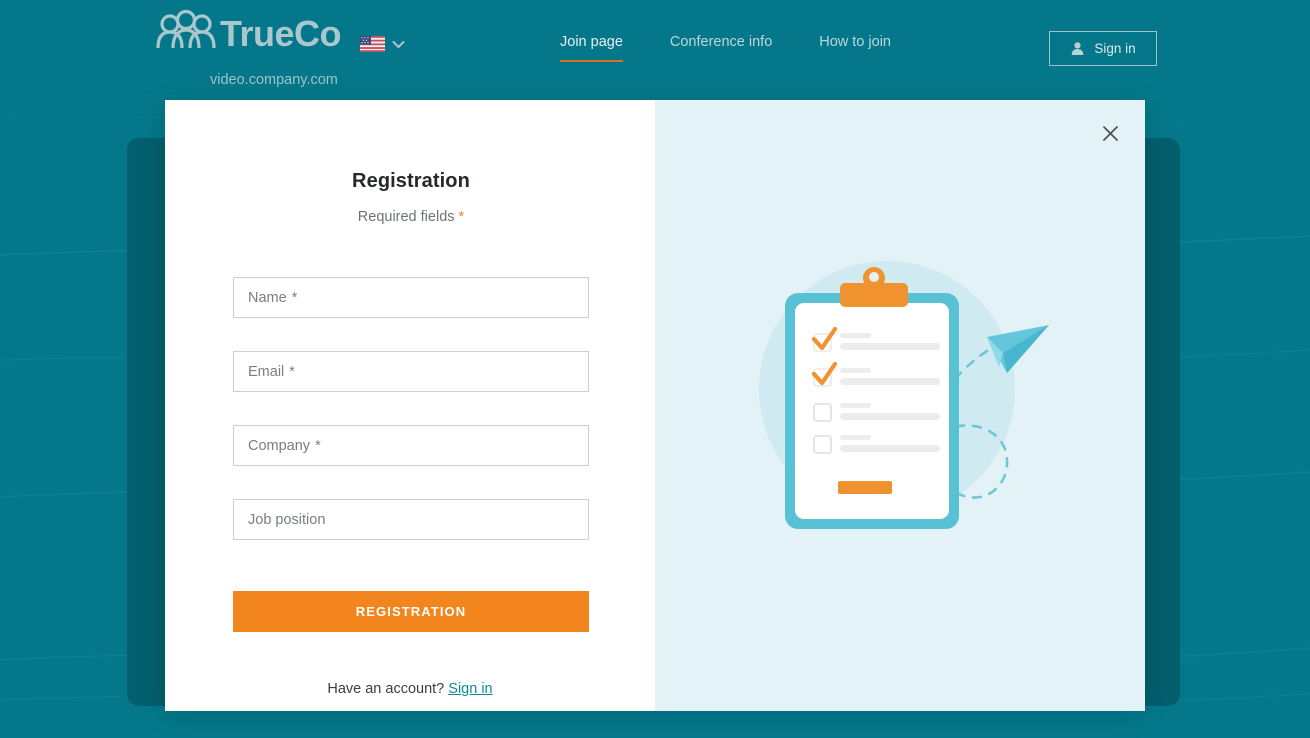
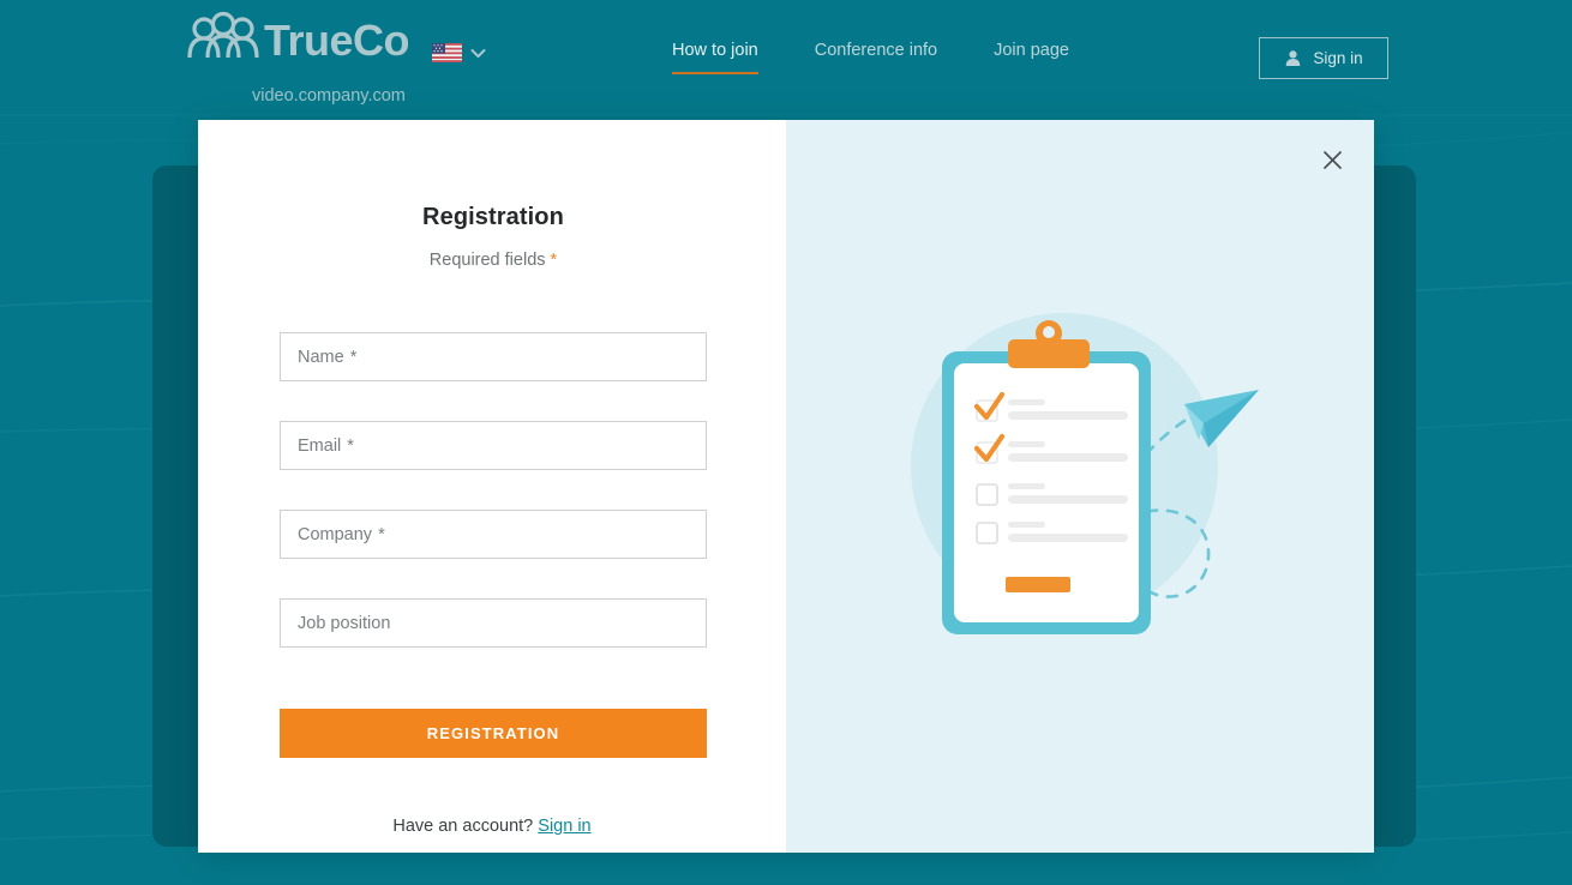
  TrueCo
  video.company.com
- Join page
+ How to join
  Conference info
- How to join
+ Join page
  Sign in
  Registration
  Required fields *
  Name
  *
  Email
  *
  Company
  *
  Job position
  REGISTRATION
  Have an account? Sign in
